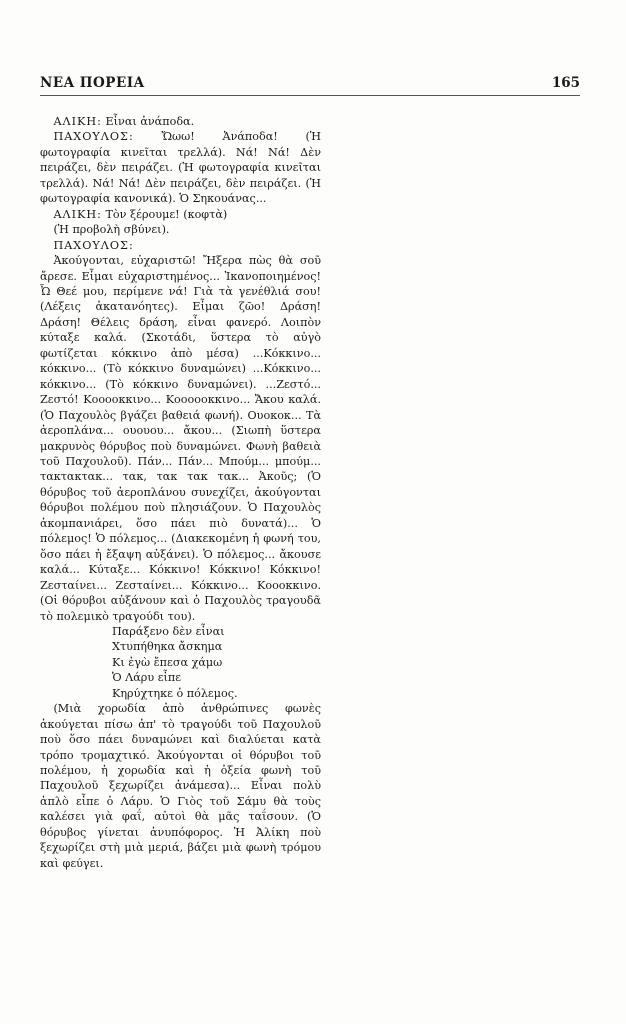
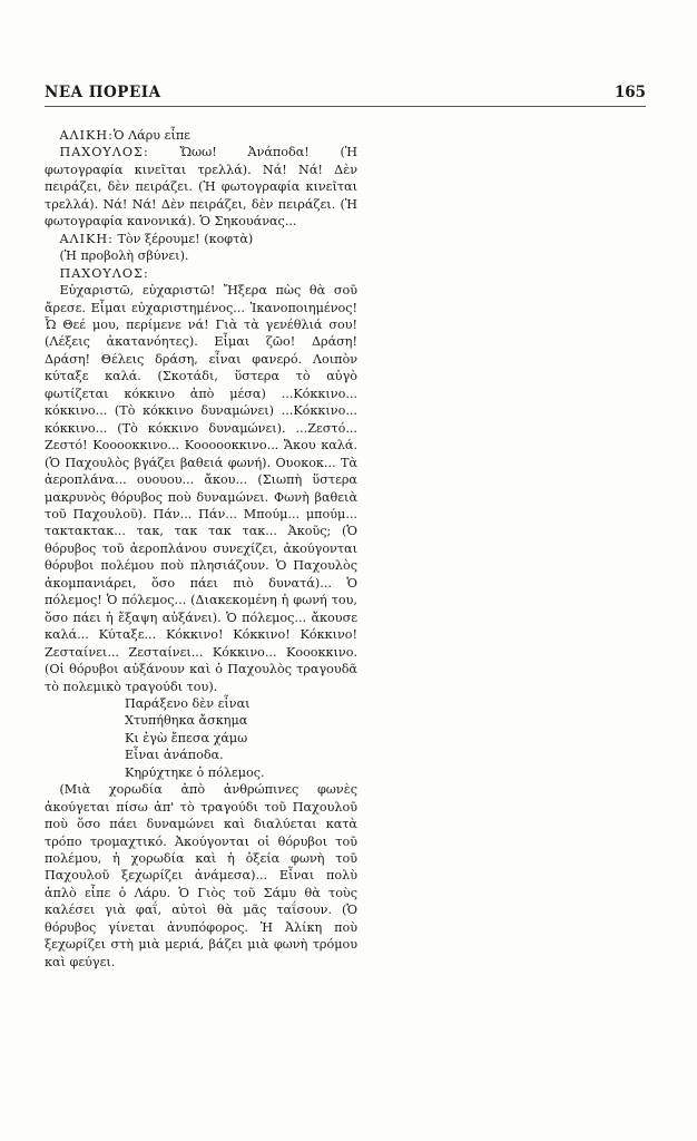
  ΝΕΑ ΠΟΡΕΙΑ
  165
- ΑΛΙΚΗ: Εἶναι ἀνάποδα.
+ ΑΛΙΚΗ:Ὁ Λάρυ εἶπε
  ΠΑΧΟΥΛΟΣ: Ὤωω! Ἀνάποδα! (Ἡ φωτογραφία κινεῖται τρελλά). Νά! Νά! Δὲν πειράζει, δὲν πειράζει. (Ἡ φωτογραφία κινεῖται τρελλά). Νά! Νά! Δὲν πειράζει, δὲν πειράζει. (Ἡ φωτογραφία κανονικά). Ὁ Σηκουάνας...
  ΑΛΙΚΗ: Τὸν ξέρουμε! (κοφτὰ)
  (Ἡ προβολὴ σβύνει).
  ΠΑΧΟΥΛΟΣ:
- Ἀκούγονται, εὐχαριστῶ! Ἤξερα πὼς θὰ σοῦ ἄρεσε. Εἶμαι εὐχαριστημένος... Ἱκανοποιημένος! Ὦ Θεέ μου, περίμενε νά! Γιὰ τὰ γενέθλιά σου! (Λέξεις ἀκατανόητες). Εἶμαι ζῶο! Δράση! Δράση! Θέλεις δράση, εἶναι φανερό. Λοιπὸν κύταξε καλά. (Σκοτάδι, ὕστερα τὸ αὐγὸ φωτίζεται κόκκινο ἀπὸ μέσα) ...Κόκκινο... κόκκινο... (Τὸ κόκκινο δυναμώνει) ...Κόκκινο... κόκκινο... (Τὸ κόκκινο δυναμώνει). ...Ζεστό... Ζεστό! Κοοοοκκινο... Κοοοοοκκινο... Ἄκου καλά. (Ὁ Παχουλὸς βγάζει βαθειά φωνή). Ουοκοκ... Τὰ ἀεροπλάνα... ουουου... ἄκου... (Σιωπὴ ὕστερα μακρυνὸς θόρυβος ποὺ δυναμώνει. Φωνὴ βαθειὰ τοῦ Παχουλοῦ). Πάν... Πάν... Μπούμ... μπούμ... τακτακτακ... τακ, τακ τακ τακ... Ἀκοῦς; (Ὁ θόρυβος τοῦ ἀεροπλάνου συνεχίζει, ἀκούγονται θόρυβοι πολέμου ποὺ πλησιάζουν. Ὁ Παχουλὸς ἀκομπανιάρει, ὅσο πάει πιὸ δυνατά)... Ὁ πόλεμος! Ὁ πόλεμος... (Διακεκομένη ἡ φωνή του, ὅσο πάει ἡ ἔξαψη αὐξάνει). Ὁ πόλεμος... ἄκουσε καλά... Κύταξε... Κόκκινο! Κόκκινο! Κόκκινο! Ζεσταίνει... Ζεσταίνει... Κόκκινο... Κοοοκκινο. (Οἱ θόρυβοι αὐξάνουν καὶ ὁ Παχουλὸς τραγουδᾶ τὸ πολεμικὸ τραγούδι του).
+ Εὐχαριστῶ, εὐχαριστῶ! Ἤξερα πὼς θὰ σοῦ ἄρεσε. Εἶμαι εὐχαριστημένος... Ἱκανοποιημένος! Ὦ Θεέ μου, περίμενε νά! Γιὰ τὰ γενέθλιά σου! (Λέξεις ἀκατανόητες). Εἶμαι ζῶο! Δράση! Δράση! Θέλεις δράση, εἶναι φανερό. Λοιπὸν κύταξε καλά. (Σκοτάδι, ὕστερα τὸ αὐγὸ φωτίζεται κόκκινο ἀπὸ μέσα) ...Κόκκινο... κόκκινο... (Τὸ κόκκινο δυναμώνει) ...Κόκκινο... κόκκινο... (Τὸ κόκκινο δυναμώνει). ...Ζεστό... Ζεστό! Κοοοοκκινο... Κοοοοοκκινο... Ἄκου καλά. (Ὁ Παχουλὸς βγάζει βαθειά φωνή). Ουοκοκ... Τὰ ἀεροπλάνα... ουουου... ἄκου... (Σιωπὴ ὕστερα μακρυνὸς θόρυβος ποὺ δυναμώνει. Φωνὴ βαθειὰ τοῦ Παχουλοῦ). Πάν... Πάν... Μπούμ... μπούμ... τακτακτακ... τακ, τακ τακ τακ... Ἀκοῦς; (Ὁ θόρυβος τοῦ ἀεροπλάνου συνεχίζει, ἀκούγονται θόρυβοι πολέμου ποὺ πλησιάζουν. Ὁ Παχουλὸς ἀκομπανιάρει, ὅσο πάει πιὸ δυνατά)... Ὁ πόλεμος! Ὁ πόλεμος... (Διακεκομένη ἡ φωνή του, ὅσο πάει ἡ ἔξαψη αὐξάνει). Ὁ πόλεμος... ἄκουσε καλά... Κύταξε... Κόκκινο! Κόκκινο! Κόκκινο! Ζεσταίνει... Ζεσταίνει... Κόκκινο... Κοοοκκινο. (Οἱ θόρυβοι αὐξάνουν καὶ ὁ Παχουλὸς τραγουδᾶ τὸ πολεμικὸ τραγούδι του).
  Παράξενο δὲν εἶναι
  Χτυπήθηκα ἄσκημα
  Κι ἐγὼ ἔπεσα χάμω
- Ὁ Λάρυ εἶπε
+ Εἶναι ἀνάποδα.
  Κηρύχτηκε ὁ πόλεμος.
  (Μιὰ χορωδία ἀπὸ ἀνθρώπινες φωνὲς ἀκούγεται πίσω ἀπ' τὸ τραγούδι τοῦ Παχουλοῦ ποὺ ὅσο πάει δυναμώνει καὶ διαλύεται κατὰ τρόπο τρομαχτικό. Ἀκούγονται οἱ θόρυβοι τοῦ πολέμου, ἡ χορωδία καὶ ἡ ὀξεία φωνὴ τοῦ Παχουλοῦ ξεχωρίζει ἀνάμεσα)... Εἶναι πολὺ ἁπλὸ εἶπε ὁ Λάρυ. Ὁ Γιὸς τοῦ Σάμυ θὰ τοὺς καλέσει γιὰ φαΐ, αὐτοὶ θὰ μᾶς ταΐσουν. (Ὁ θόρυβος γίνεται ἀνυπόφορος. Ἡ Ἀλίκη ποὺ ξεχωρίζει στὴ μιὰ μεριά, βάζει μιὰ φωνὴ τρόμου καὶ φεύγει.
